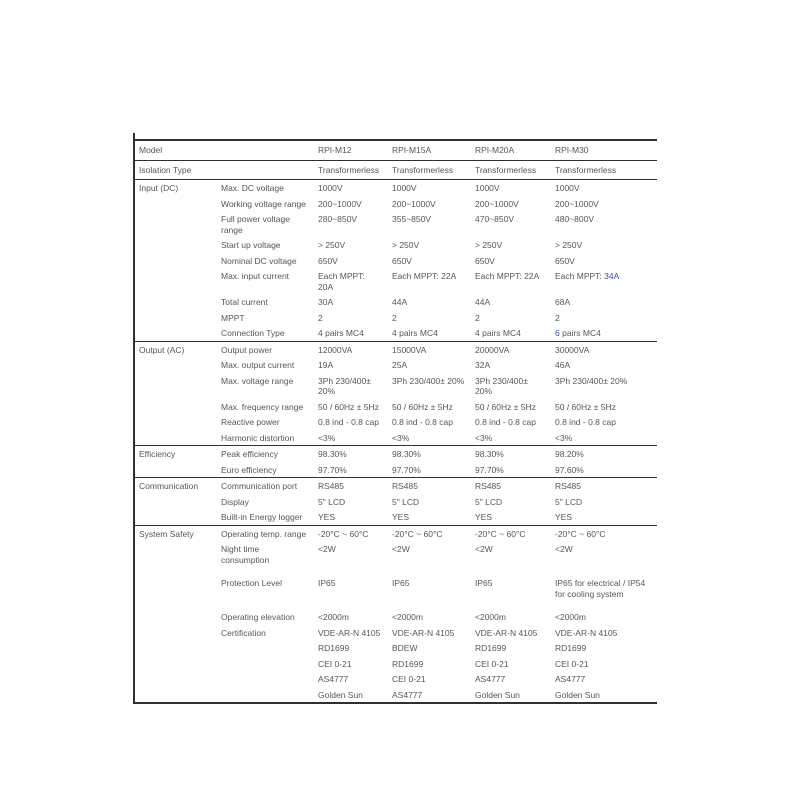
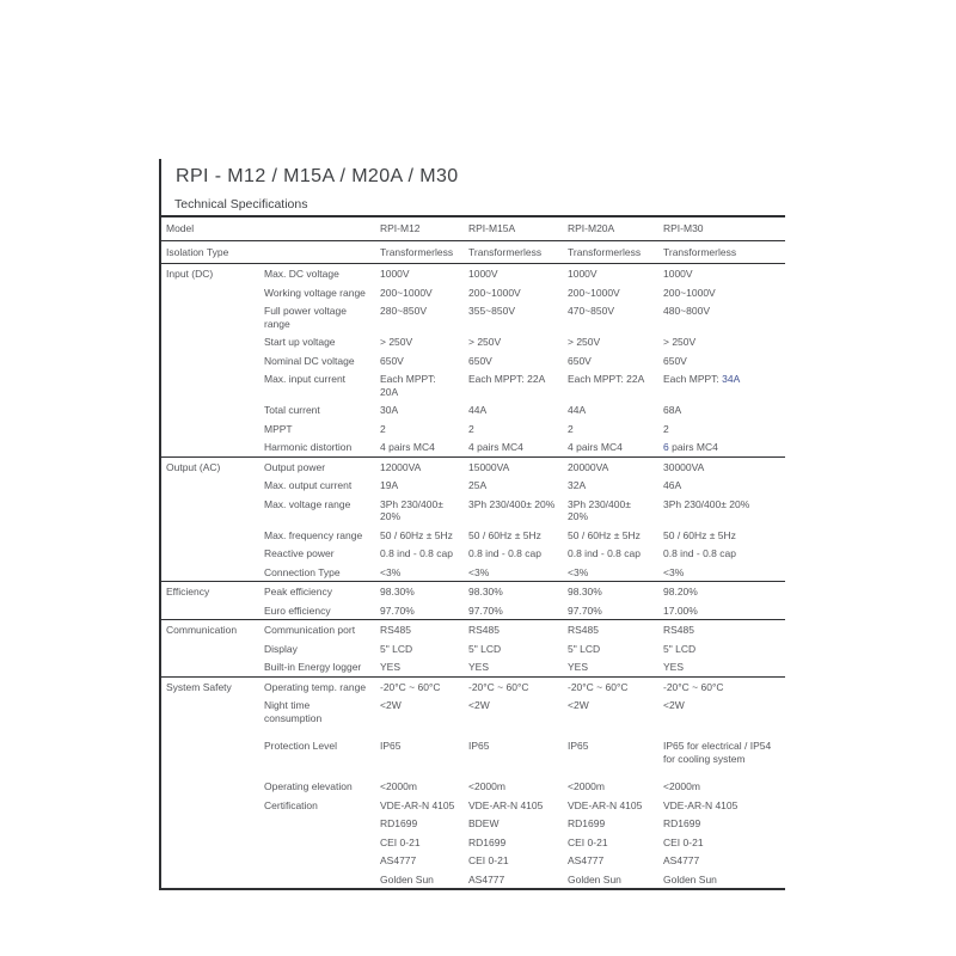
+ RPI - M12 / M15A / M20A / M30
+ Technical Specifications
  Model		RPI-M12	RPI-M15A	RPI-M20A	RPI-M30
  Isolation Type		Transformerless	Transformerless	Transformerless	Transformerless
  Input (DC)	Max. DC voltage	1000V	1000V	1000V	1000V
  Working voltage range	200~1000V	200~1000V	200~1000V	200~1000V
  Full power voltage range	280~850V	355~850V	470~850V	480~800V
  Start up voltage	> 250V	> 250V	> 250V	> 250V
  Nominal DC voltage	650V	650V	650V	650V
  Max. input current	Each MPPT: 20A	Each MPPT: 22A	Each MPPT: 22A	Each MPPT: 34A
  Total current	30A	44A	44A	68A
  MPPT	2	2	2	2
- Connection Type	4 pairs MC4	4 pairs MC4	4 pairs MC4	6 pairs MC4
+ Harmonic distortion	4 pairs MC4	4 pairs MC4	4 pairs MC4	6 pairs MC4
  Output (AC)	Output power	12000VA	15000VA	20000VA	30000VA
  Max. output current	19A	25A	32A	46A
  Max. voltage range	3Ph 230/400± 20%	3Ph 230/400± 20%	3Ph 230/400± 20%	3Ph 230/400± 20%
  Max. frequency range	50 / 60Hz ± 5Hz	50 / 60Hz ± 5Hz	50 / 60Hz ± 5Hz	50 / 60Hz ± 5Hz
  Reactive power	0.8 ind - 0.8 cap	0.8 ind - 0.8 cap	0.8 ind - 0.8 cap	0.8 ind - 0.8 cap
- Harmonic distortion	<3%	<3%	<3%	<3%
+ Connection Type	<3%	<3%	<3%	<3%
  Efficiency	Peak efficiency	98.30%	98.30%	98.30%	98.20%
- Euro efficiency	97.70%	97.70%	97.70%	97.60%
+ Euro efficiency	97.70%	97.70%	97.70%	17.00%
  Communication	Communication port	RS485	RS485	RS485	RS485
  Display	5" LCD	5" LCD	5" LCD	5" LCD
  Built-in Energy logger	YES	YES	YES	YES
  System Safety	Operating temp. range	-20°C ~ 60°C	-20°C ~ 60°C	-20°C ~ 60°C	-20°C ~ 60°C
  Night time consumption	<2W	<2W	<2W	<2W
  Protection Level	IP65	IP65	IP65	IP65 for electrical / IP54 for cooling system
  Operating elevation	<2000m	<2000m	<2000m	<2000m
  Certification	VDE-AR-N 4105	VDE-AR-N 4105	VDE-AR-N 4105	VDE-AR-N 4105
  	RD1699	BDEW	RD1699	RD1699
  	CEI 0-21	RD1699	CEI 0-21	CEI 0-21
  	AS4777	CEI 0-21	AS4777	AS4777
  	Golden Sun	AS4777	Golden Sun	Golden Sun
